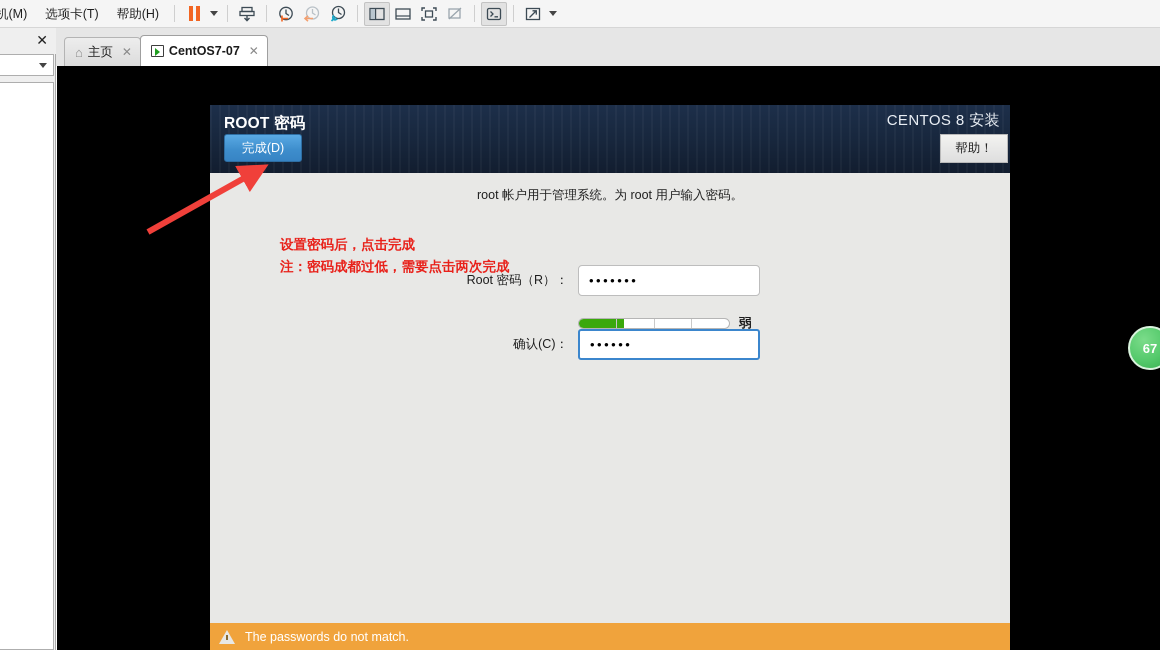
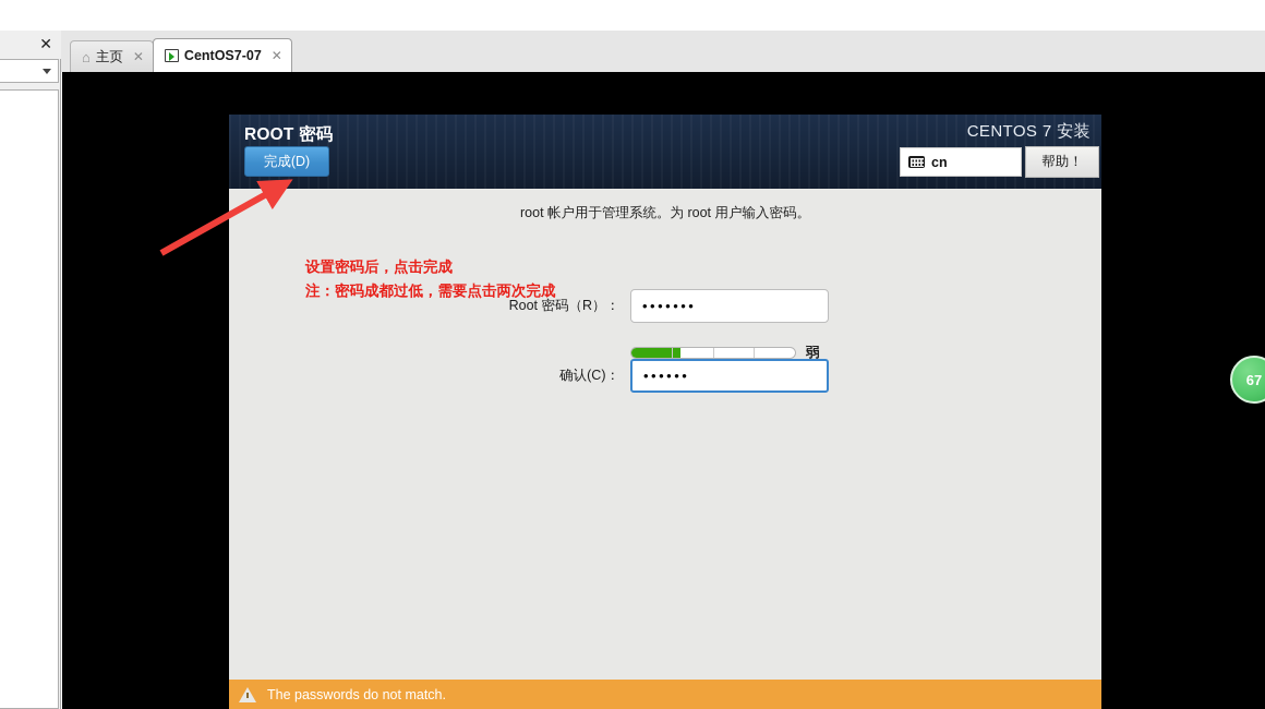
- 机(M)
- 选项卡(T)
- 帮助(H)
  ✕
  ⌂
  主页
  ✕
  CentOS7-07
  ✕
  ROOT 密码
  完成(D)
- CENTOS 8 安装
+ CENTOS 7 安装
+ cn
  帮助！
  root 帐户用于管理系统。为 root 用户输入密码。
  Root 密码（R）：
  •••••••
  弱
  确认(C)：
  ••••••
  The passwords do not match.
  设置密码后，点击完成
  注：密码成都过低，需要点击两次完成
  67
